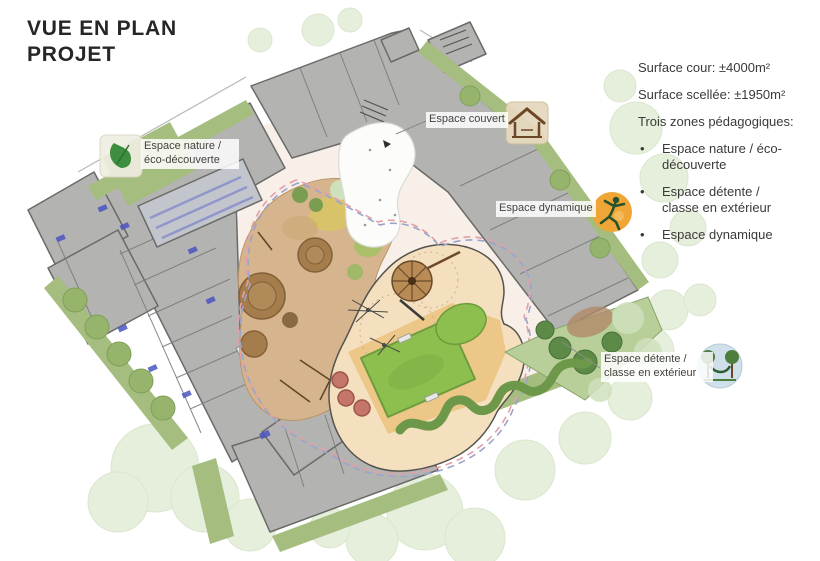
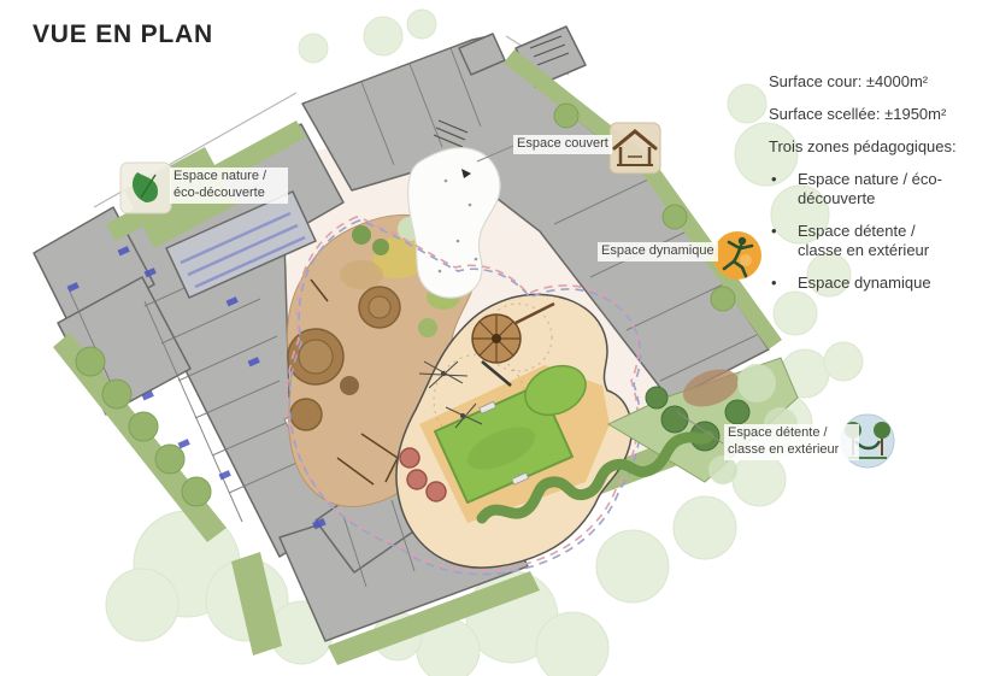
  VUE EN PLAN
- PROJET
  Surface cour: ±4000m²
  Surface scellée: ±1950m²
  Trois zones pédagogiques:
  •
  Espace nature / éco-découverte
  •
  Espace détente / classe en extérieur
  •
  Espace dynamique
  Espace nature / éco-découverte
  Espace couvert
  Espace dynamique
  Espace détente / classe en extérieur
